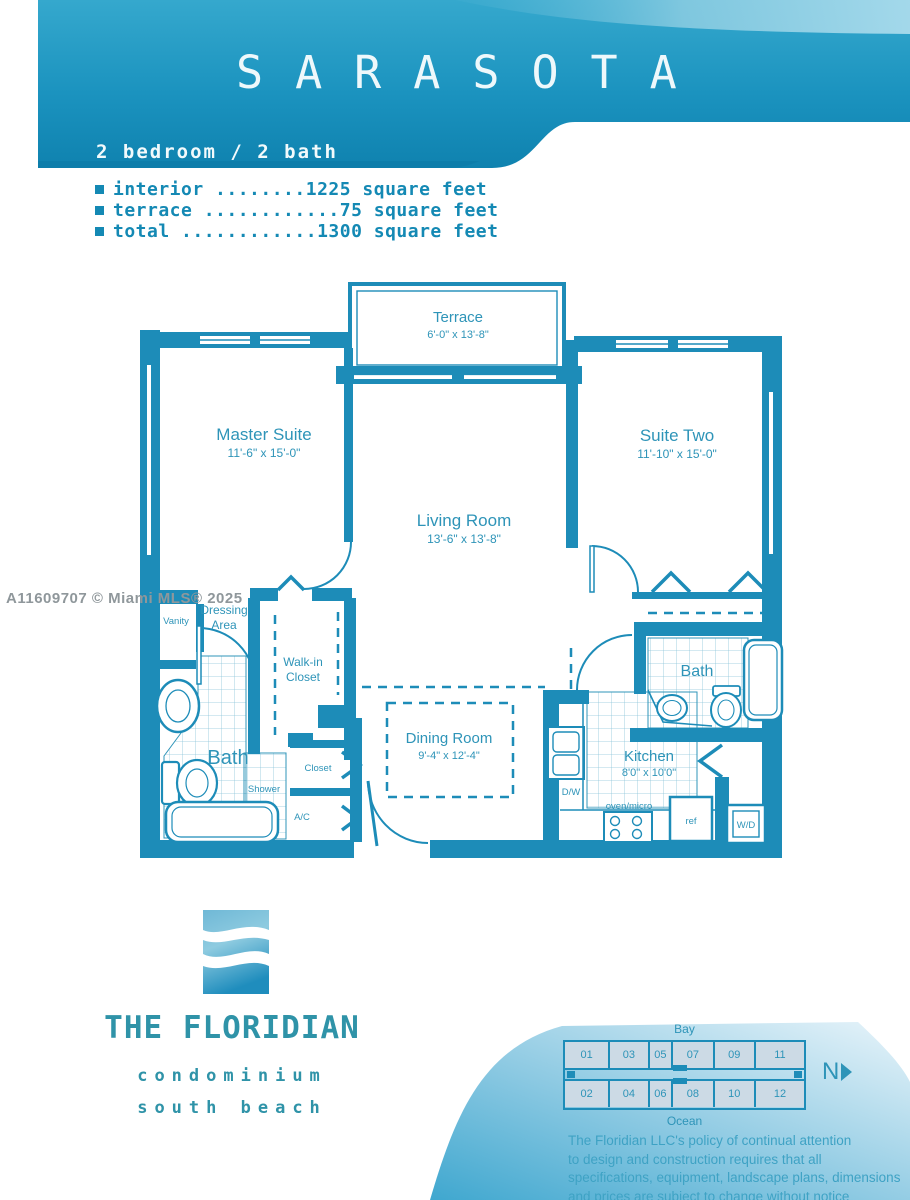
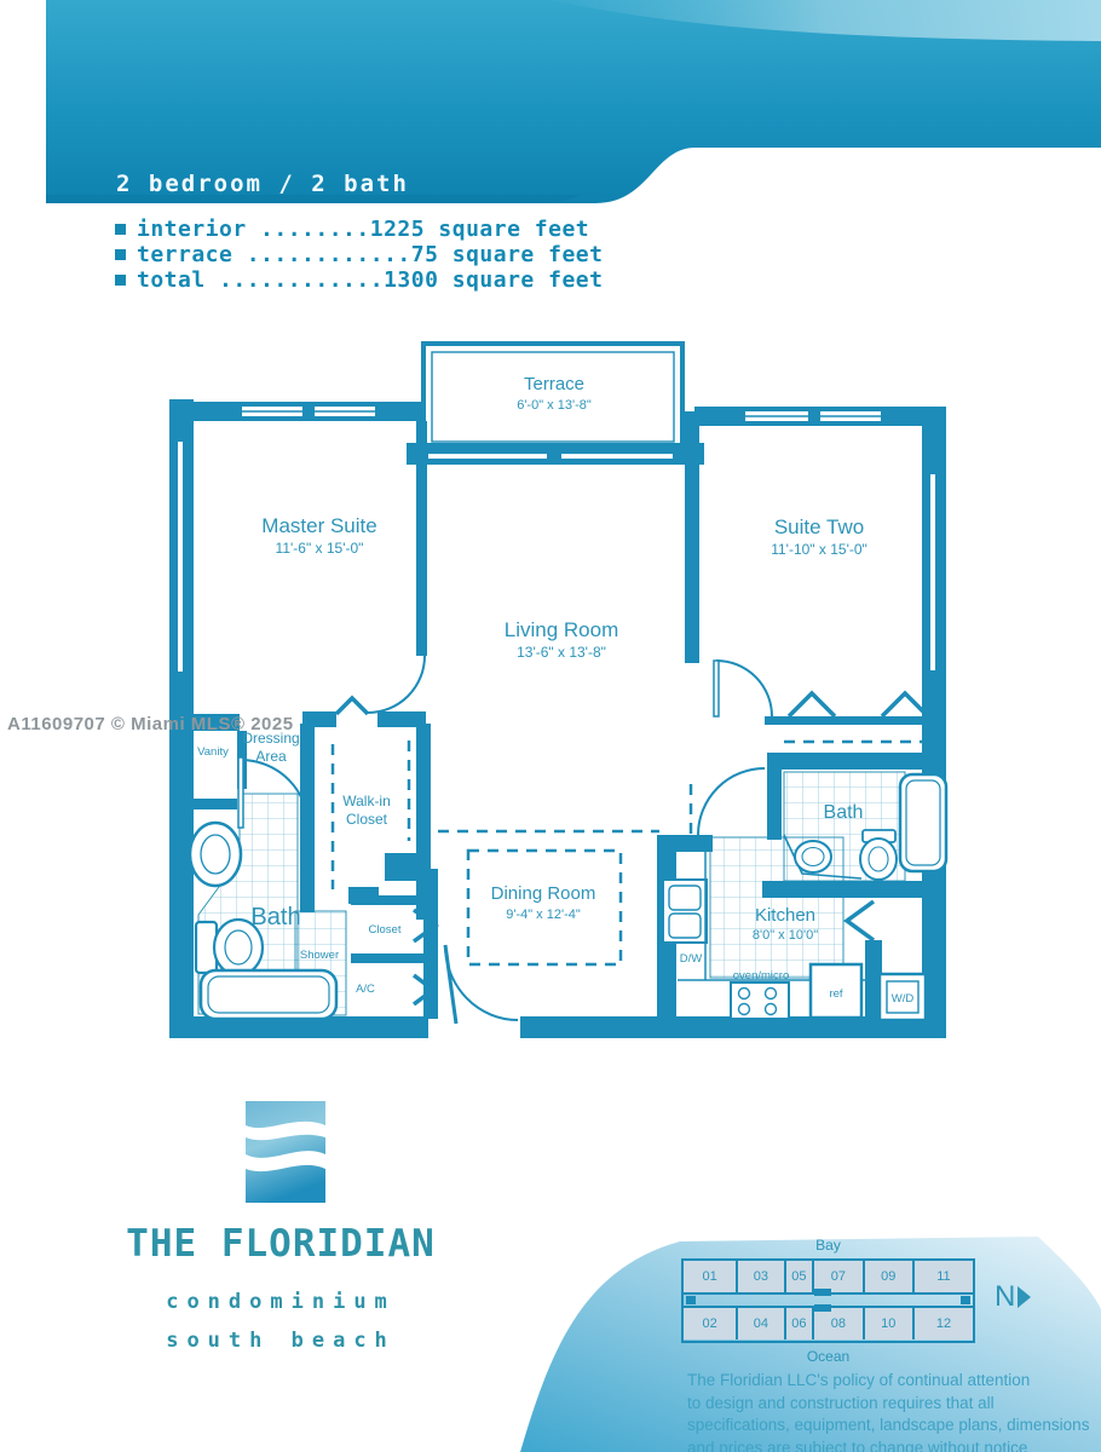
- SARASOTA
  2 bedroom / 2 bath
  interior ........1225 square feet
  terrace ............75 square feet
  total ............1300 square feet
  A11609707 © Miami MLS® 2025
  Terrace
  6'-0" x 13'-8"
  Master Suite
  11'-6" x 15'-0"
  Living Room
  13'-6" x 13'-8"
  Suite Two
  11'-10" x 15'-0"
  Dining Room
  9'-4" x 12'-4"
  Kitchen
  8'0" x 10'0"
  Bath
  Bath
  Walk-in
  Closet
  Dressing
  Area
  Vanity
  Shower
  Closet
  A/C
  D/W
  oven/micro
  ref
  W/D
  THE FLORIDIAN
  condominium
  south beach
  Bay
  01
  03
  05
  07
  09
  11
  02
  04
  06
  08
  10
  12
  Ocean
  N
  The Floridian LLC's policy of continual attention
  to design and construction requires that all
  specifications, equipment, landscape plans, dimensions
  and prices are subject to change without notice
